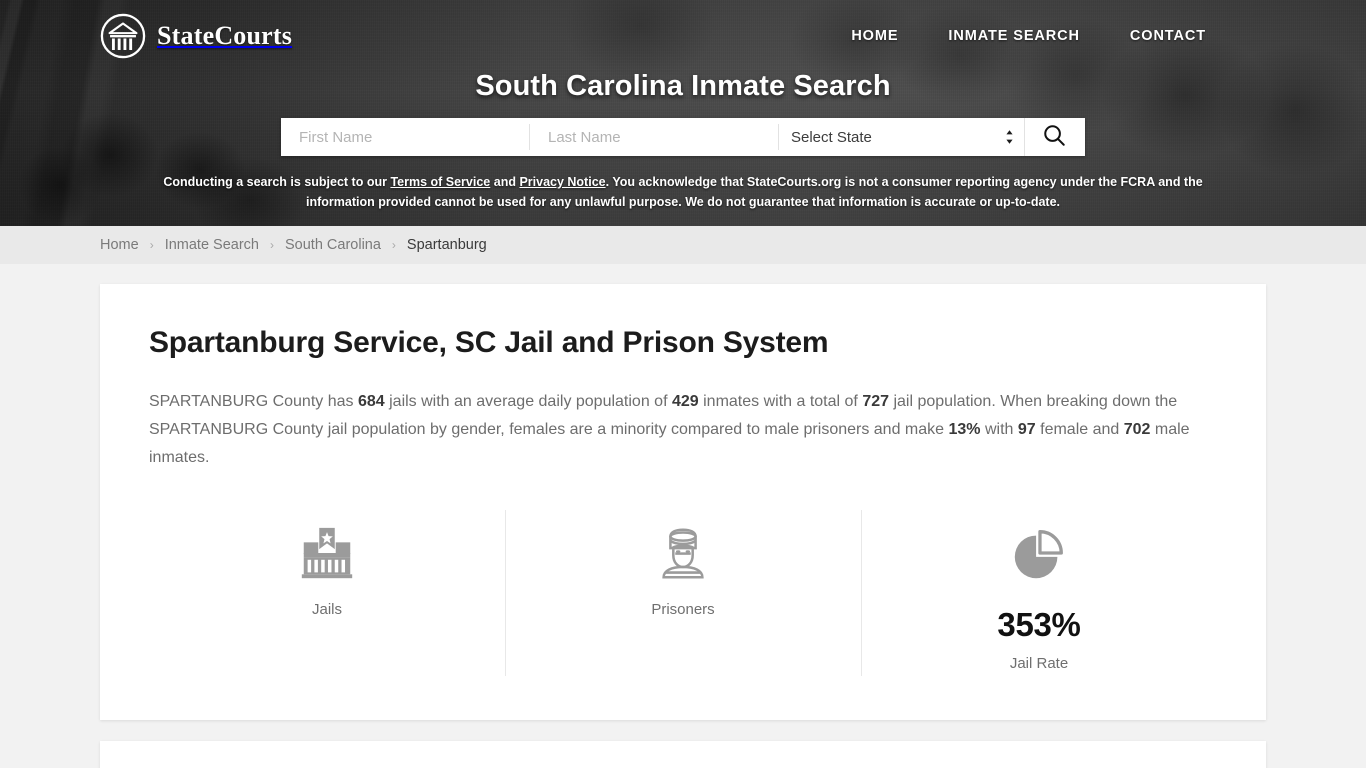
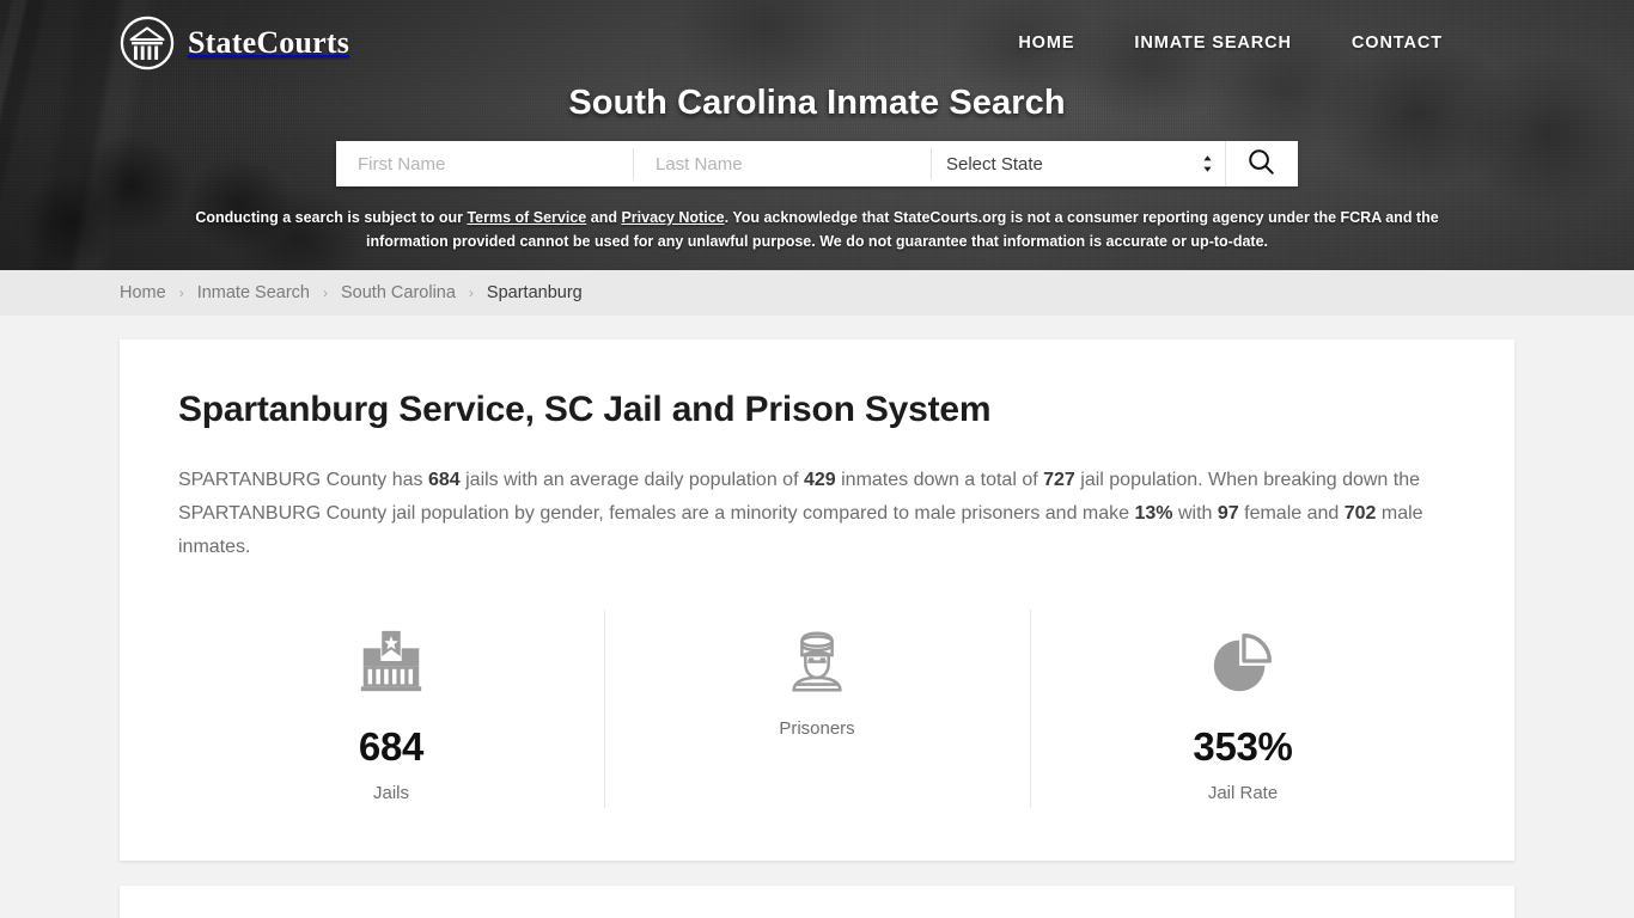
  StateCourts
  HOME
  INMATE SEARCH
  CONTACT
  South Carolina Inmate Search
  First Name
  Last Name
  Select State
  Conducting a search is subject to our Terms of Service and Privacy Notice. You acknowledge that StateCourts.org is not a consumer reporting agency under the FCRA and the information provided cannot be used for any unlawful purpose. We do not guarantee that information is accurate or up-to-date.
  Home
  ›
  Inmate Search
  ›
  South Carolina
  ›
  Spartanburg
  Spartanburg Service, SC Jail and Prison System
- SPARTANBURG County has 684 jails with an average daily population of 429 inmates with a total of 727 jail population. When breaking down the SPARTANBURG County jail population by gender, females are a minority compared to male prisoners and make 13% with 97 female and 702 male inmates.
+ SPARTANBURG County has 684 jails with an average daily population of 429 inmates down a total of 727 jail population. When breaking down the SPARTANBURG County jail population by gender, females are a minority compared to male prisoners and make 13% with 97 female and 702 male inmates.
+ 684
  Jails
  Prisoners
  353%
  Jail Rate
